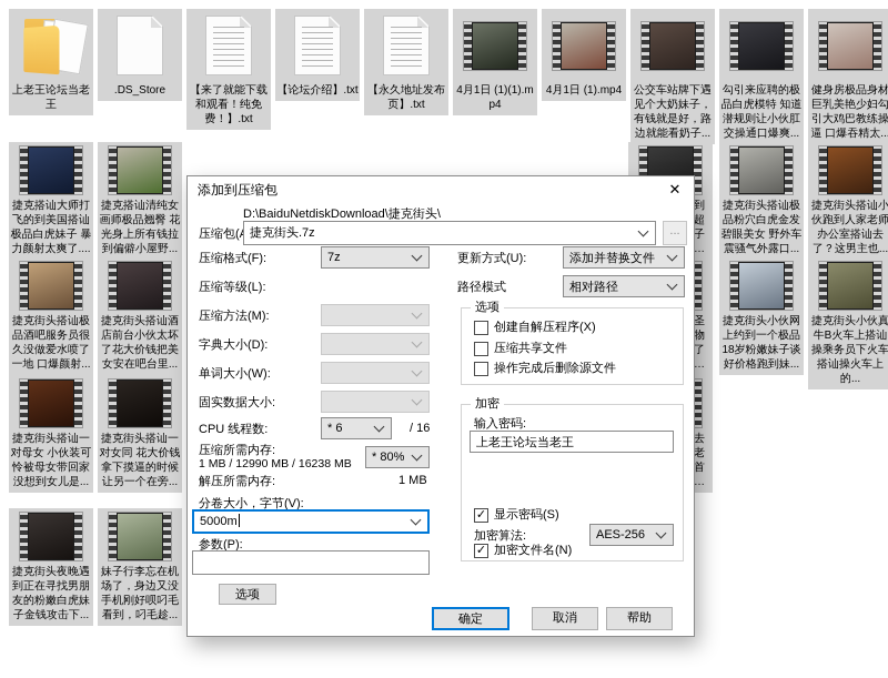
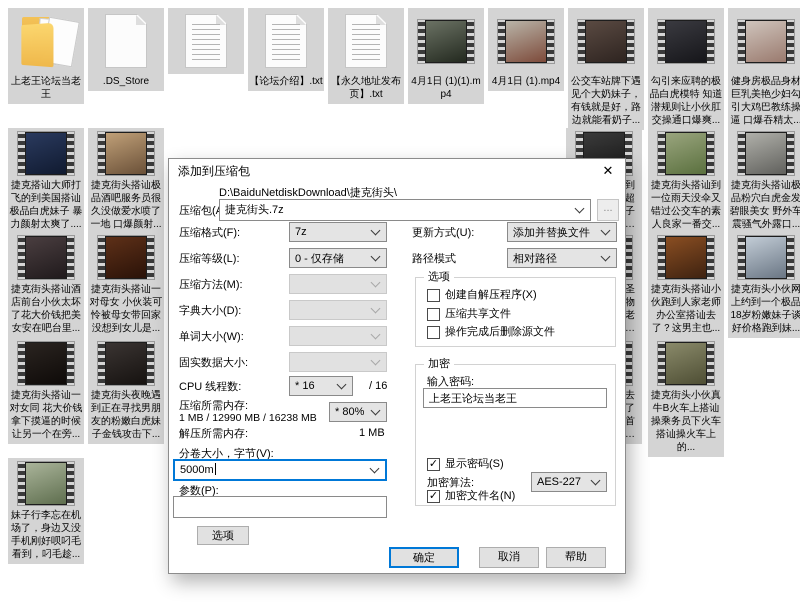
  上老王论坛当老王
  .DS_Store
- 【来了就能下载和观看！纯免费！】.txt
  【论坛介绍】.txt
  【永久地址发布页】.txt
  4月1日 (1)(1).mp4
  4月1日 (1).mp4
  公交车站牌下遇见个大奶妹子，有钱就是好，路边就能看奶子...
  勾引来应聘的极品白虎模特 知道潜规则让小伙肛交操通口爆爽...
  健身房极品身材巨乳美艳少妇勾引大鸡巴教练操逼 口爆吞精太..
  到
  超
  子
  …
  圣
  物
- 了
+ 老
  …
  去
- 老
+ 了
  首
  …
  捷克搭讪大师打飞的到美国搭讪极品白虎妹子 暴力颜射太爽了....
- 捷克搭讪清纯女画师极品翘臀 花光身上所有钱拉到偏僻小屋野...
  捷克街头搭讪极品酒吧服务员很久没做爱水喷了一地 口爆颜射...
  捷克街头搭讪酒店前台小伙太坏了花大价钱把美女安在吧台里...
  捷克街头搭讪一对母女 小伙装可怜被母女带回家没想到女儿是...
  捷克街头搭讪一对女同 花大价钱拿下摸逼的时候让另一个在旁...
  捷克街头夜晚遇到正在寻找男朋友的粉嫩白虎妹子金钱攻击下...
  妹子行李忘在机场了，身边又没手机刚好呗叼毛看到，叼毛趁...
+ 捷克街头搭讪到一位雨天没伞又错过公交车的素人良家一番交...
  捷克街头搭讪极品粉穴白虎金发碧眼美女 野外车震骚气外露口...
  捷克街头搭讪小伙跑到人家老师办公室搭讪去了？这男主也...
  捷克街头小伙网上约到一个极品18岁粉嫩妹子谈好价格跑到妹...
  捷克街头小伙真牛B火车上搭讪操乘务员下火车搭讪操火车上的...
  添加到压缩包
  ✕
  D:\BaiduNetdiskDownload\捷克街头\
  捷克街头.7z
  ...
  压缩格式(F):
  7z
  压缩等级(L):
+ 0 - 仅存储
  压缩方法(M):
  字典大小(D):
  单词大小(W):
  固实数据大小:
  更新方式(U):
  添加并替换文件
  路径模式
  相对路径
  CPU 线程数:
- * 6
+ * 16
  / 16
  压缩所需内存:
  * 80%
  1 MB / 12990 MB / 16238 MB
  解压所需内存:
  1 MB
  分卷大小，字节(V):
  5000m
  参数(P):
  选项
  选项
  创建自解压程序(X)
  压缩共享文件
  操作完成后删除源文件
  加密
  输入密码:
  上老王论坛当老王
  ✓
  显示密码(S)
  加密算法:
- AES-256
+ AES-227
  ✓
  加密文件名(N)
  确定
  取消
  帮助
